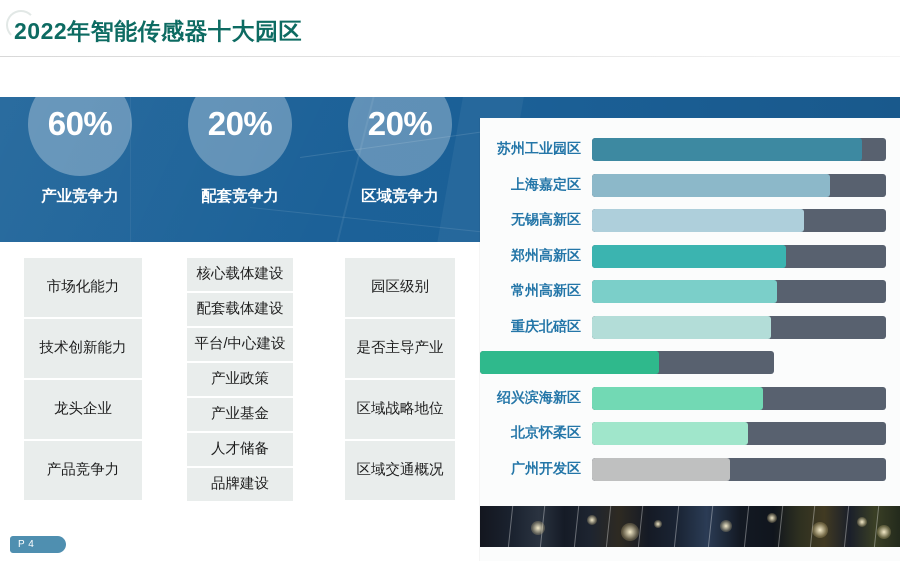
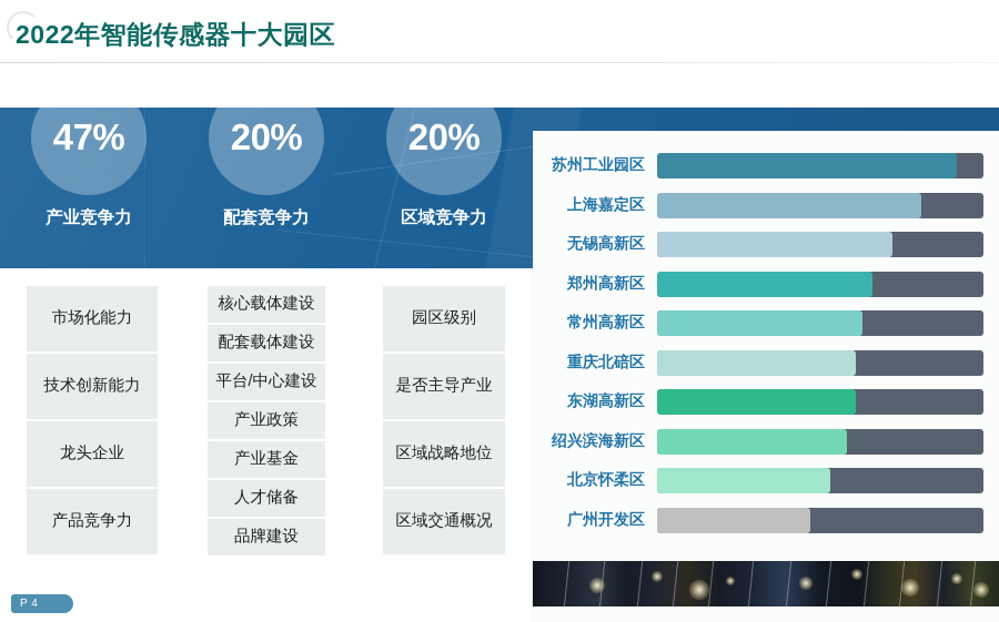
  2022年智能传感器十大园区
- 60%
+ 47%
  产业竞争力
  20%
  配套竞争力
  20%
  区域竞争力
  市场化能力
  技术创新能力
  龙头企业
  产品竞争力
  核心载体建设
  配套载体建设
  平台/中心建设
  产业政策
  产业基金
  人才储备
  品牌建设
  园区级别
  是否主导产业
  区域战略地位
  区域交通概况
  苏州工业园区
  上海嘉定区
  无锡高新区
  郑州高新区
  常州高新区
  重庆北碚区
+ 东湖高新区
  绍兴滨海新区
  北京怀柔区
  广州开发区
  P 4
